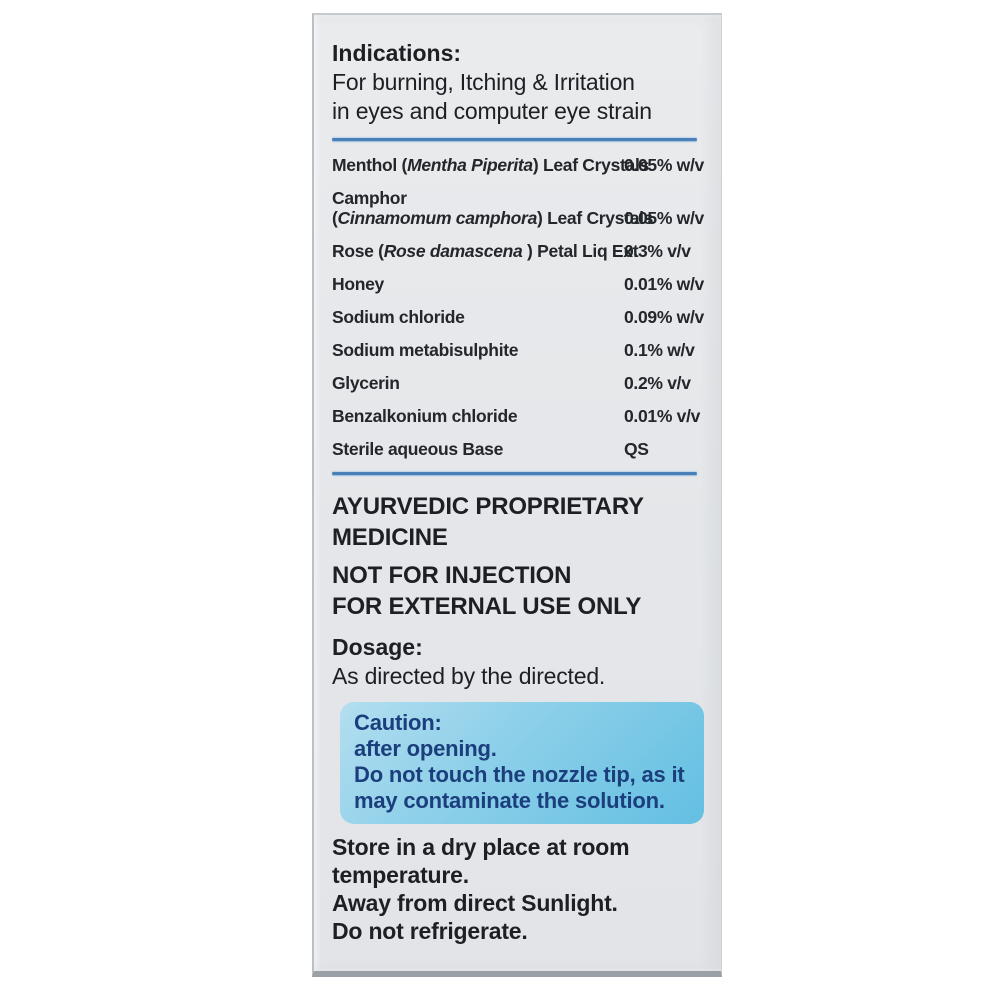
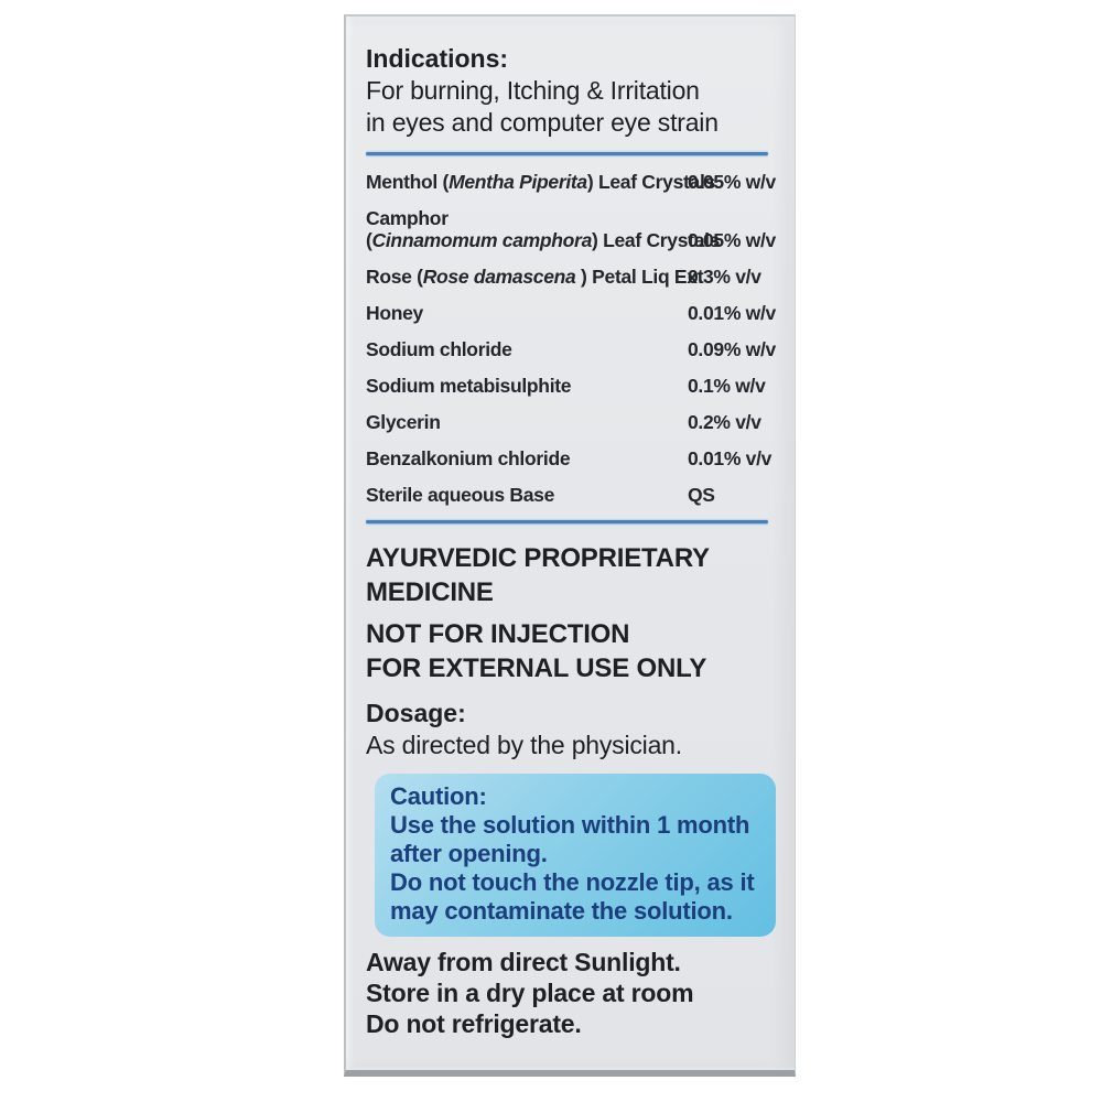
  Indications:
  For burning, Itching & Irritation
  in eyes and computer eye strain
  Menthol (Mentha Piperita) Leaf Crystals
  0.05% w/v
  Camphor
  (Cinnamomum camphora) Leaf Crystals
  0.05% w/v
  Rose (Rose damascena ) Petal Liq Ext
  0.3% v/v
  Honey
  0.01% w/v
  Sodium chloride
  0.09% w/v
  Sodium metabisulphite
  0.1% w/v
  Glycerin
  0.2% v/v
  Benzalkonium chloride
  0.01% v/v
  Sterile aqueous Base
  QS
  AYURVEDIC PROPRIETARY
  MEDICINE
  NOT FOR INJECTION
  FOR EXTERNAL USE ONLY
  Dosage:
- As directed by the directed.
+ As directed by the physician.
  Caution:
+ Use the solution within 1 month
  after opening.
  Do not touch the nozzle tip, as it
  may contaminate the solution.
- Store in a dry place at room
+ Away from direct Sunlight.
- temperature.
- Away from direct Sunlight.
+ Store in a dry place at room
  Do not refrigerate.
